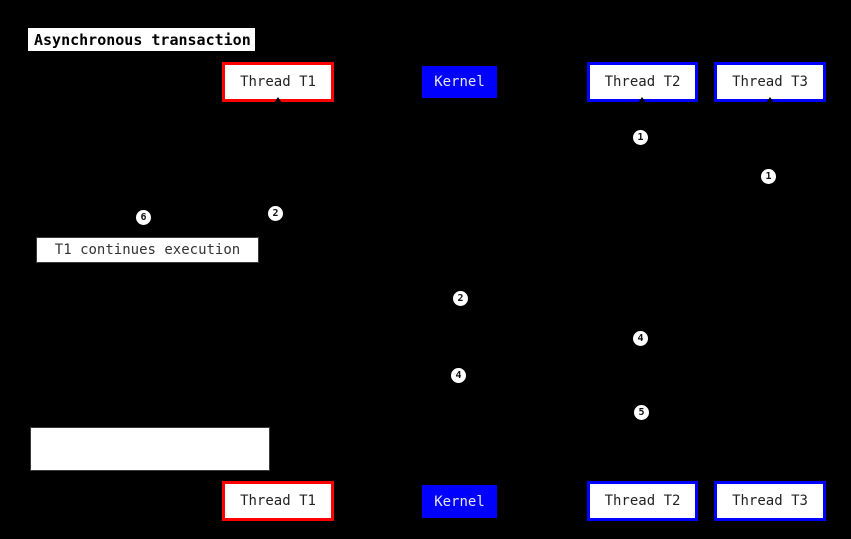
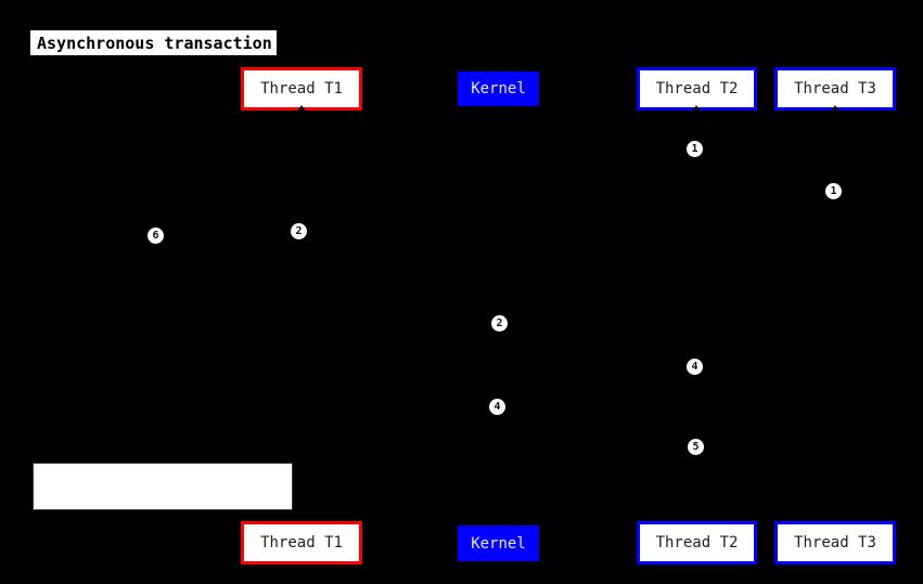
  Asynchronous transaction
  Thread T1
  Kernel
  Thread T2
  Thread T3
- T1 continues execution
  1
  1
  2
  6
  2
  4
  4
  5
  Thread T1
  Kernel
  Thread T2
  Thread T3
